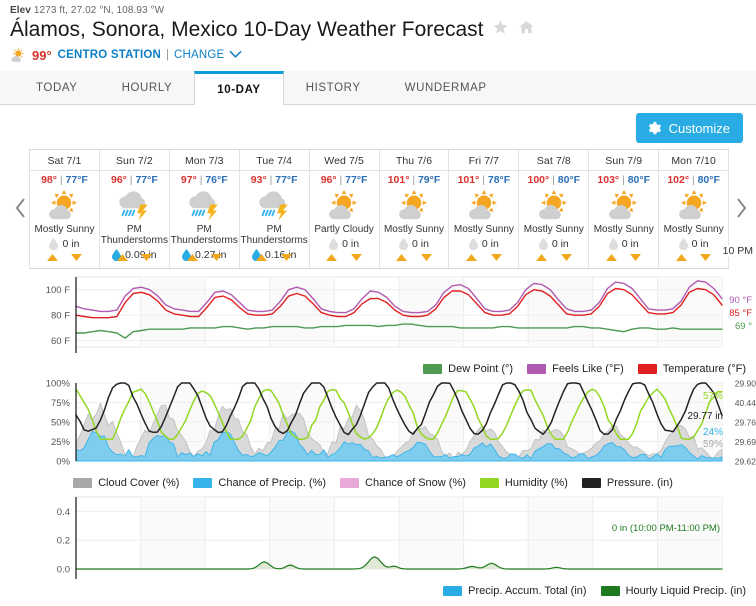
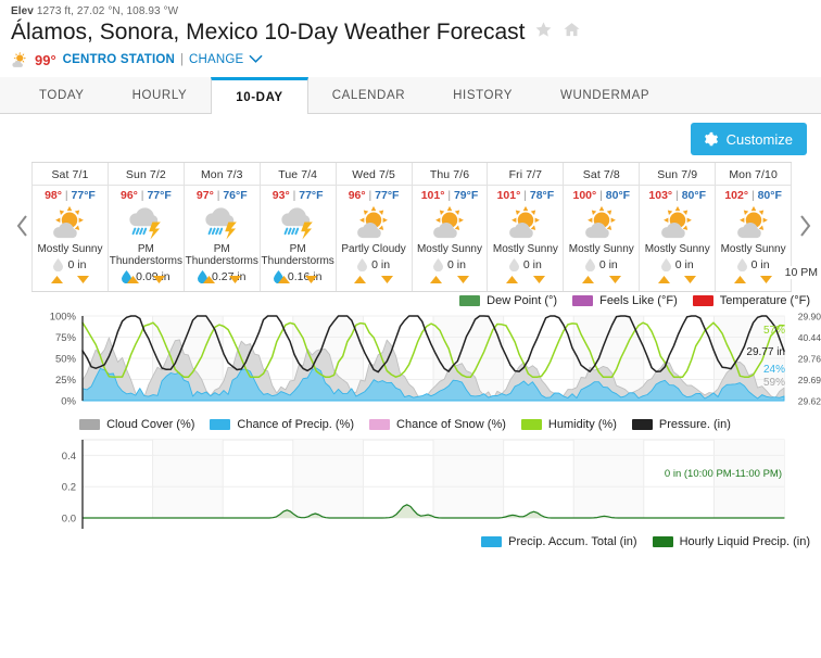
  Elev 1273 ft, 27.02 °N, 108.93 °W
  Álamos, Sonora, Mexico 10-Day Weather Forecast
  99°
  CENTRO STATION
  |
  CHANGE
  TODAY
  HOURLY
  10-DAY
+ CALENDAR
  HISTORY
  WUNDERMAP
  Customize
  Sat 7/1
  98° | 77°F
  Mostly Sunny
  0 in
  Sun 7/2
  96° | 77°F
  PM Thunderstorms
  Mon 7/3
  97° | 76°F
  PM Thunderstorms
  Tue 7/4
  93° | 77°F
  PM Thunderstorms
  Wed 7/5
  96° | 77°F
  Partly Cloudy
  0 in
  Thu 7/6
  101° | 79°F
  Mostly Sunny
  0 in
  Fri 7/7
  101° | 78°F
  Mostly Sunny
  0 in
  Sat 7/8
  100° | 80°F
  Mostly Sunny
  0 in
  Sun 7/9
  103° | 80°F
  Mostly Sunny
  0 in
  Mon 7/10
  102° | 80°F
  Mostly Sunny
  0 in
  10 PM
- 60 F
- 80 F
- 100 F
- 90 °F
- 85 °F
- 69 °
  Dew Point (°)
  Feels Like (°F)
  Temperature (°F)
  0%
  29.62
  25%
  29.69
  50%
  29.76
  75%
  40.44
  100%
  29.90
  57%
  29.77 in
  24%
  59%
  Cloud Cover (%)
  Chance of Precip. (%)
  Chance of Snow (%)
  Humidity (%)
  Pressure. (in)
  0.0
  0.2
  0.4
  0 in (10:00 PM-11:00 PM)
  Precip. Accum. Total (in)
  Hourly Liquid Precip. (in)
